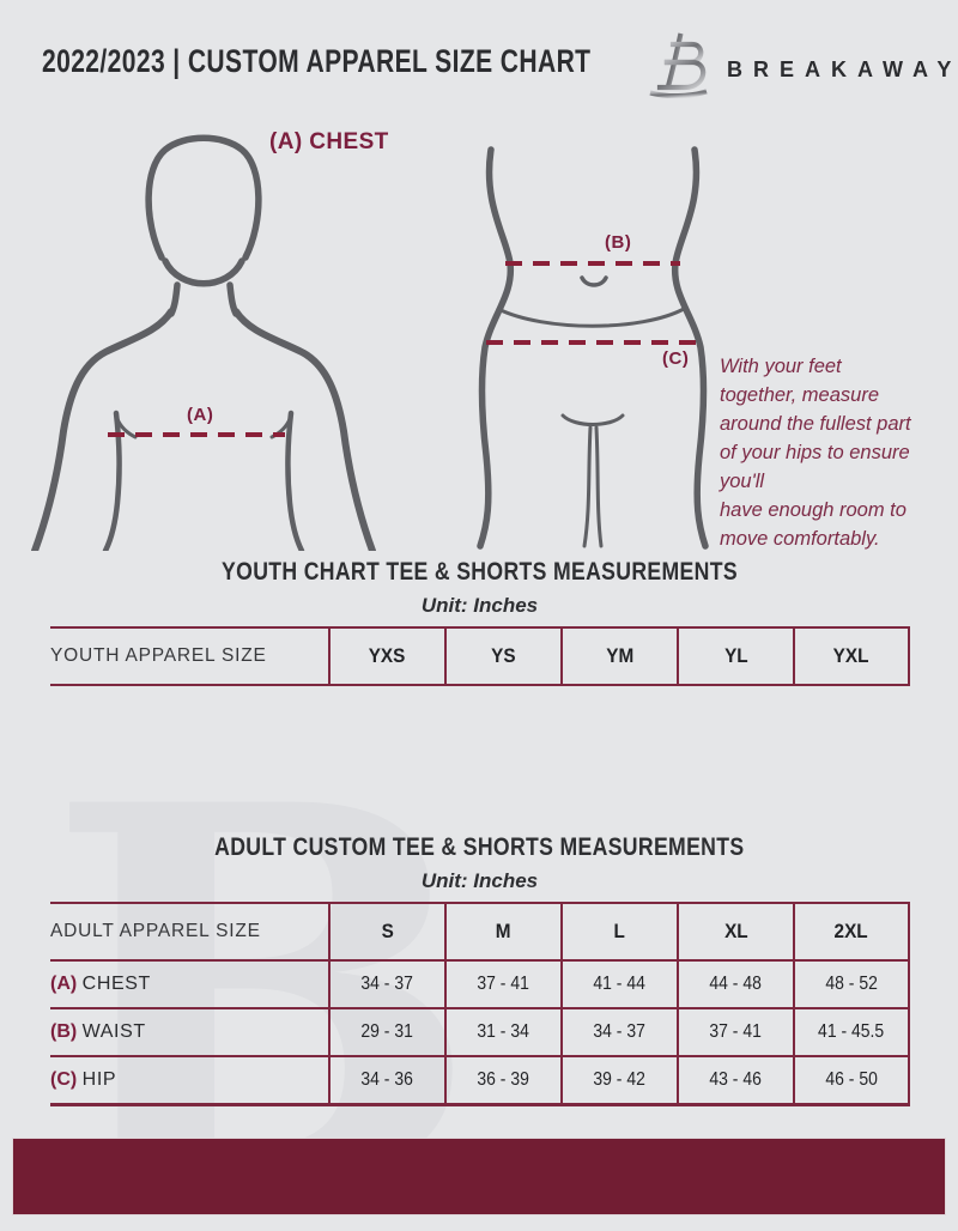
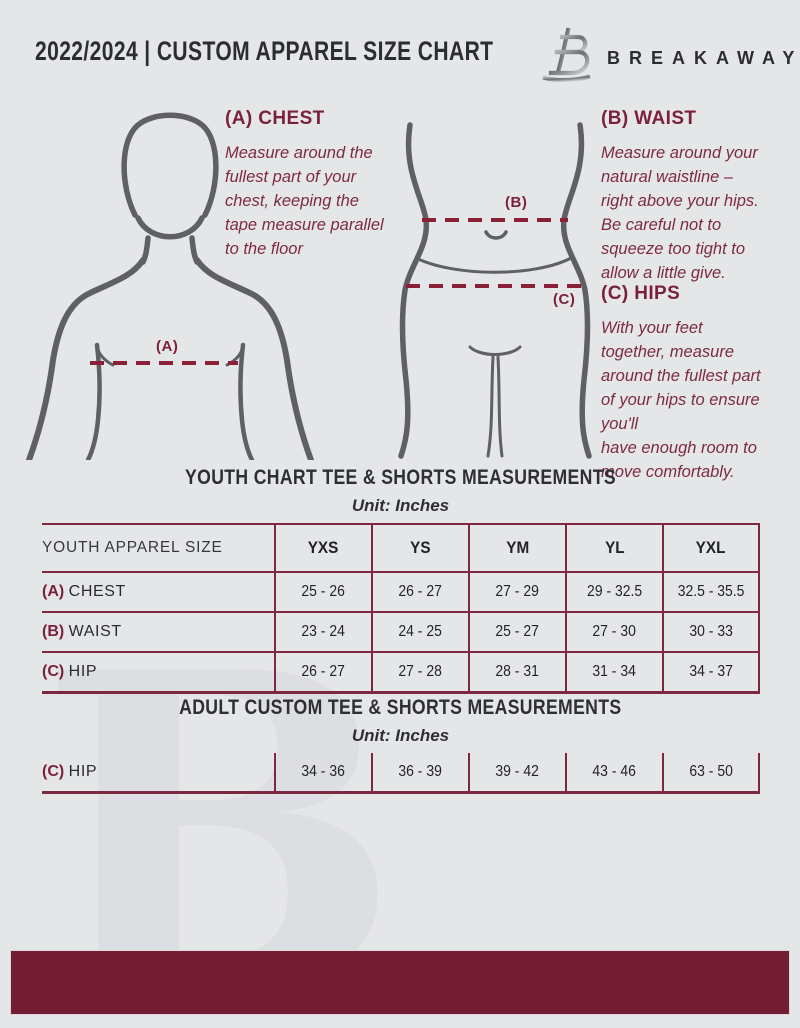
- 2022/2023 | CUSTOM APPAREL SIZE CHART
+ 2022/2024 | CUSTOM APPAREL SIZE CHART
  BREAKAWAY
  (A)
  (B)
  (C)
  (A) CHEST
+ Measure around the
+ fullest part of your
+ chest, keeping the
+ tape measure parallel
+ to the floor
+ (B) WAIST
+ Measure around your
+ natural waistline –
+ right above your hips.
+ Be careful not to
+ squeeze too tight to
+ allow a little give.
+ (C) HIPS
  With your feet
  together, measure
  around the fullest part
  of your hips to ensure
  you'll
  have enough room to
  move comfortably.
  B
  YOUTH CHART TEE & SHORTS MEASUREMENTS
  Unit: Inches
  YOUTH APPAREL SIZE	YXS	YS	YM	YL	YXL
+ (A) CHEST	25 - 26	26 - 27	27 - 29	29 - 32.5	32.5 - 35.5
+ (B) WAIST	23 - 24	24 - 25	25 - 27	27 - 30	30 - 33
+ (C) HIP	26 - 27	27 - 28	28 - 31	31 - 34	34 - 37
  ADULT CUSTOM TEE & SHORTS MEASUREMENTS
  Unit: Inches
- ADULT APPAREL SIZE	S	M	L	XL	2XL
- (A) CHEST	34 - 37	37 - 41	41 - 44	44 - 48	48 - 52
- (B) WAIST	29 - 31	31 - 34	34 - 37	37 - 41	41 - 45.5
- (C) HIP	34 - 36	36 - 39	39 - 42	43 - 46	46 - 50
+ (C) HIP	34 - 36	36 - 39	39 - 42	43 - 46	63 - 50
